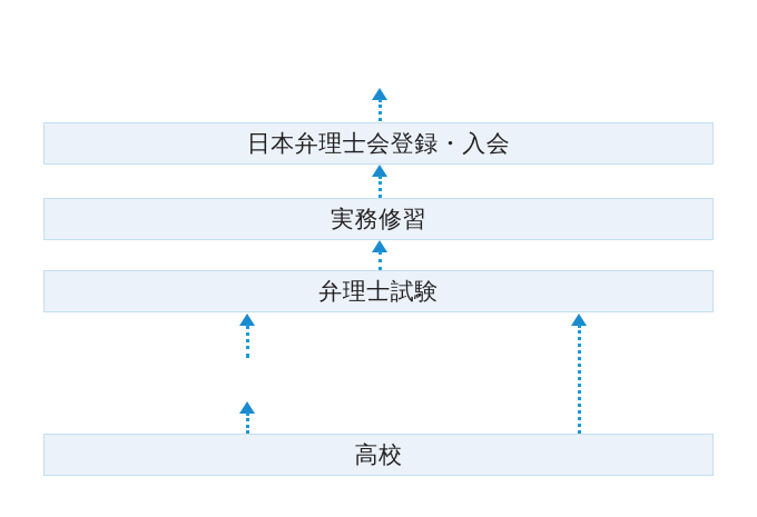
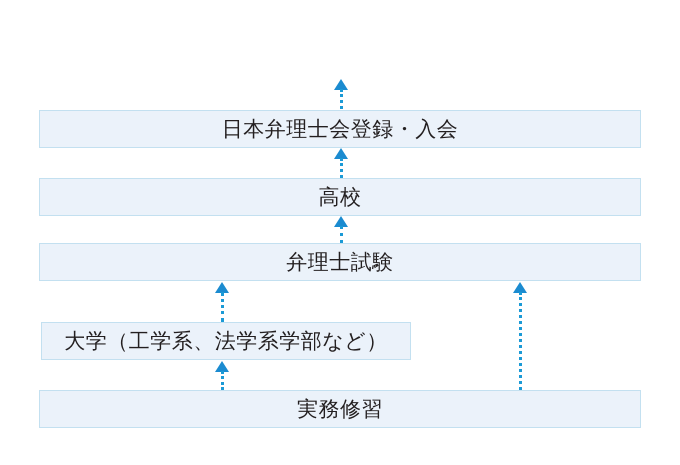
  日本弁理士会登録・入会
- 実務修習
+ 高校
  弁理士試験
+ 大学（工学系、法学系学部など）
- 高校
+ 実務修習
